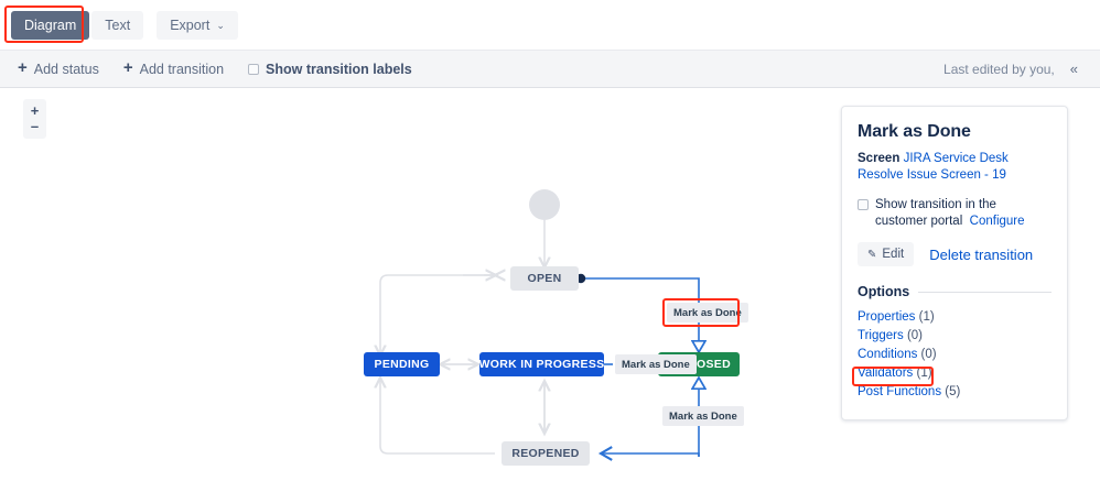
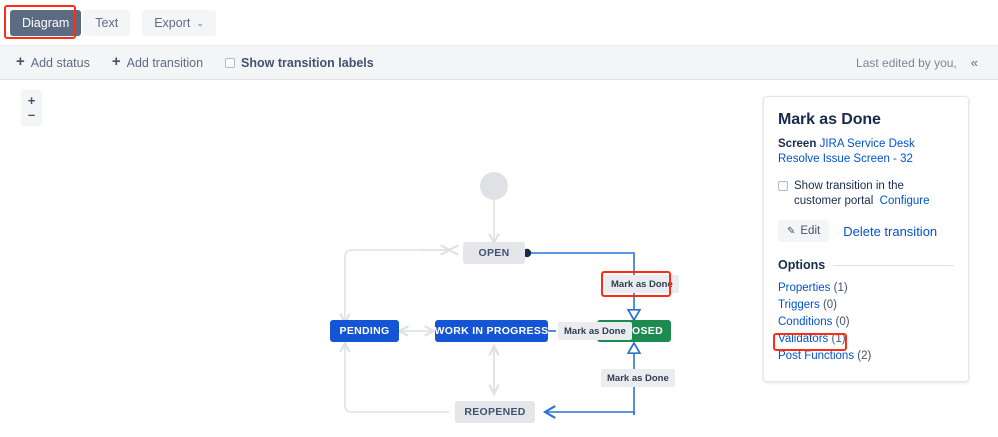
  Diagram
  Text
  Export
  ⌄
  +
  Add status
  +
  Add transition
  Show transition labels
  Last edited by you,
  «
  +
  –
  OPEN
  PENDING
  WORK IN PROGRESS
  REOPENED
  Mark as Done
  Mark as Done
  Mark as Done
  Mark as Done
- Screen JIRA Service Desk Resolve Issue Screen - 19
+ Screen JIRA Service Desk Resolve Issue Screen - 32
  Show transition in the customer portal Configure
  ✎
  Edit
  Delete transition
  Options
  Properties (1)
  Triggers (0)
  Conditions (0)
  Validators (1)
- Post Functions (5)
+ Post Functions (2)
